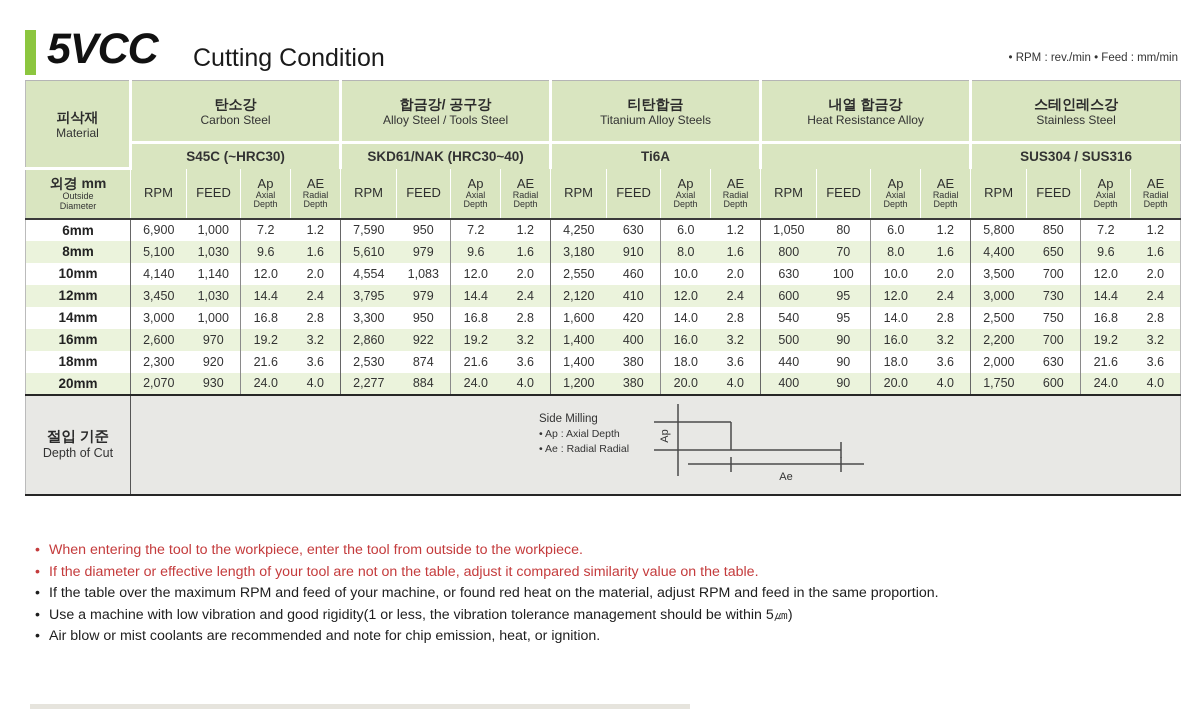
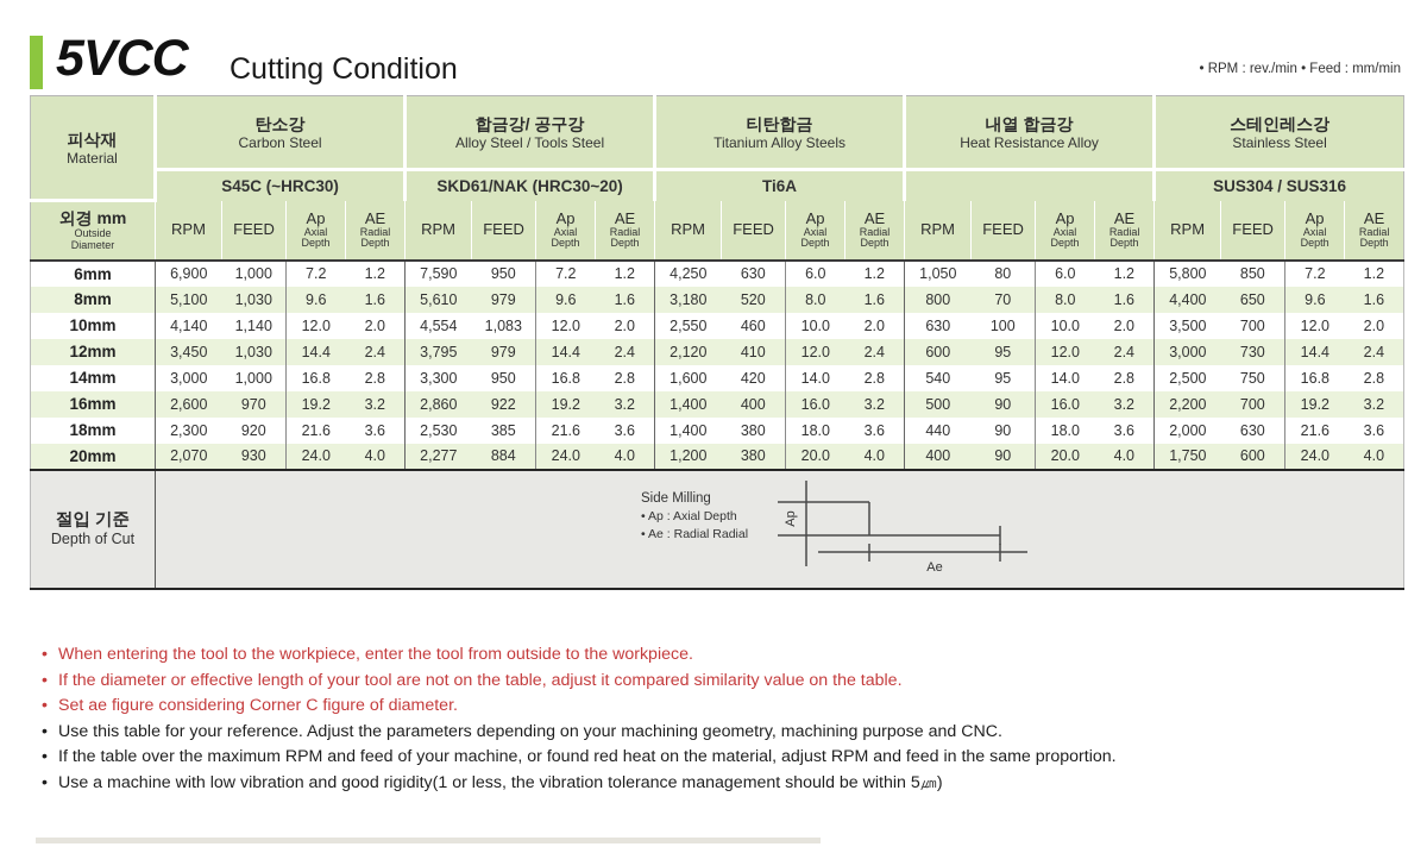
  5VCC
  Cutting Condition
  • RPM : rev./min • Feed : mm/min
  피삭재 Material	탄소강 Carbon Steel	합금강/ 공구강 Alloy Steel / Tools Steel	티탄합금 Titanium Alloy Steels	내열 합금강 Heat Resistance Alloy	스테인레스강 Stainless Steel
- S45C (~HRC30)	SKD61/NAK (HRC30~40)	Ti6A		SUS304 / SUS316
+ S45C (~HRC30)	SKD61/NAK (HRC30~20)	Ti6A		SUS304 / SUS316
  외경 mm Outside Diameter	RPM	FEED	ApAxialDepth	AERadialDepth	RPM	FEED	ApAxialDepth	AERadialDepth	RPM	FEED	ApAxialDepth	AERadialDepth	RPM	FEED	ApAxialDepth	AERadialDepth	RPM	FEED	ApAxialDepth	AERadialDepth
  6mm	6,900	1,000	7.2	1.2	7,590	950	7.2	1.2	4,250	630	6.0	1.2	1,050	80	6.0	1.2	5,800	850	7.2	1.2
- 8mm	5,100	1,030	9.6	1.6	5,610	979	9.6	1.6	3,180	910	8.0	1.6	800	70	8.0	1.6	4,400	650	9.6	1.6
+ 8mm	5,100	1,030	9.6	1.6	5,610	979	9.6	1.6	3,180	520	8.0	1.6	800	70	8.0	1.6	4,400	650	9.6	1.6
  10mm	4,140	1,140	12.0	2.0	4,554	1,083	12.0	2.0	2,550	460	10.0	2.0	630	100	10.0	2.0	3,500	700	12.0	2.0
  12mm	3,450	1,030	14.4	2.4	3,795	979	14.4	2.4	2,120	410	12.0	2.4	600	95	12.0	2.4	3,000	730	14.4	2.4
  14mm	3,000	1,000	16.8	2.8	3,300	950	16.8	2.8	1,600	420	14.0	2.8	540	95	14.0	2.8	2,500	750	16.8	2.8
  16mm	2,600	970	19.2	3.2	2,860	922	19.2	3.2	1,400	400	16.0	3.2	500	90	16.0	3.2	2,200	700	19.2	3.2
- 18mm	2,300	920	21.6	3.6	2,530	874	21.6	3.6	1,400	380	18.0	3.6	440	90	18.0	3.6	2,000	630	21.6	3.6
+ 18mm	2,300	920	21.6	3.6	2,530	385	21.6	3.6	1,400	380	18.0	3.6	440	90	18.0	3.6	2,000	630	21.6	3.6
  20mm	2,070	930	24.0	4.0	2,277	884	24.0	4.0	1,200	380	20.0	4.0	400	90	20.0	4.0	1,750	600	24.0	4.0
  절입 기준 Depth of Cut	Side Milling • Ap : Axial Depth • Ae : Radial Radial Ae
  • When entering the tool to the workpiece, enter the tool from outside to the workpiece.
  • If the diameter or effective length of your tool are not on the table, adjust it compared similarity value on the table.
+ • Set ae figure considering Corner C figure of diameter.
+ • Use this table for your reference. Adjust the parameters depending on your machining geometry, machining purpose and CNC.
  • If the table over the maximum RPM and feed of your machine, or found red heat on the material, adjust RPM and feed in the same proportion.
  • Use a machine with low vibration and good rigidity(1 or less, the vibration tolerance management should be within 5㎛)
- • Air blow or mist coolants are recommended and note for chip emission, heat, or ignition.
